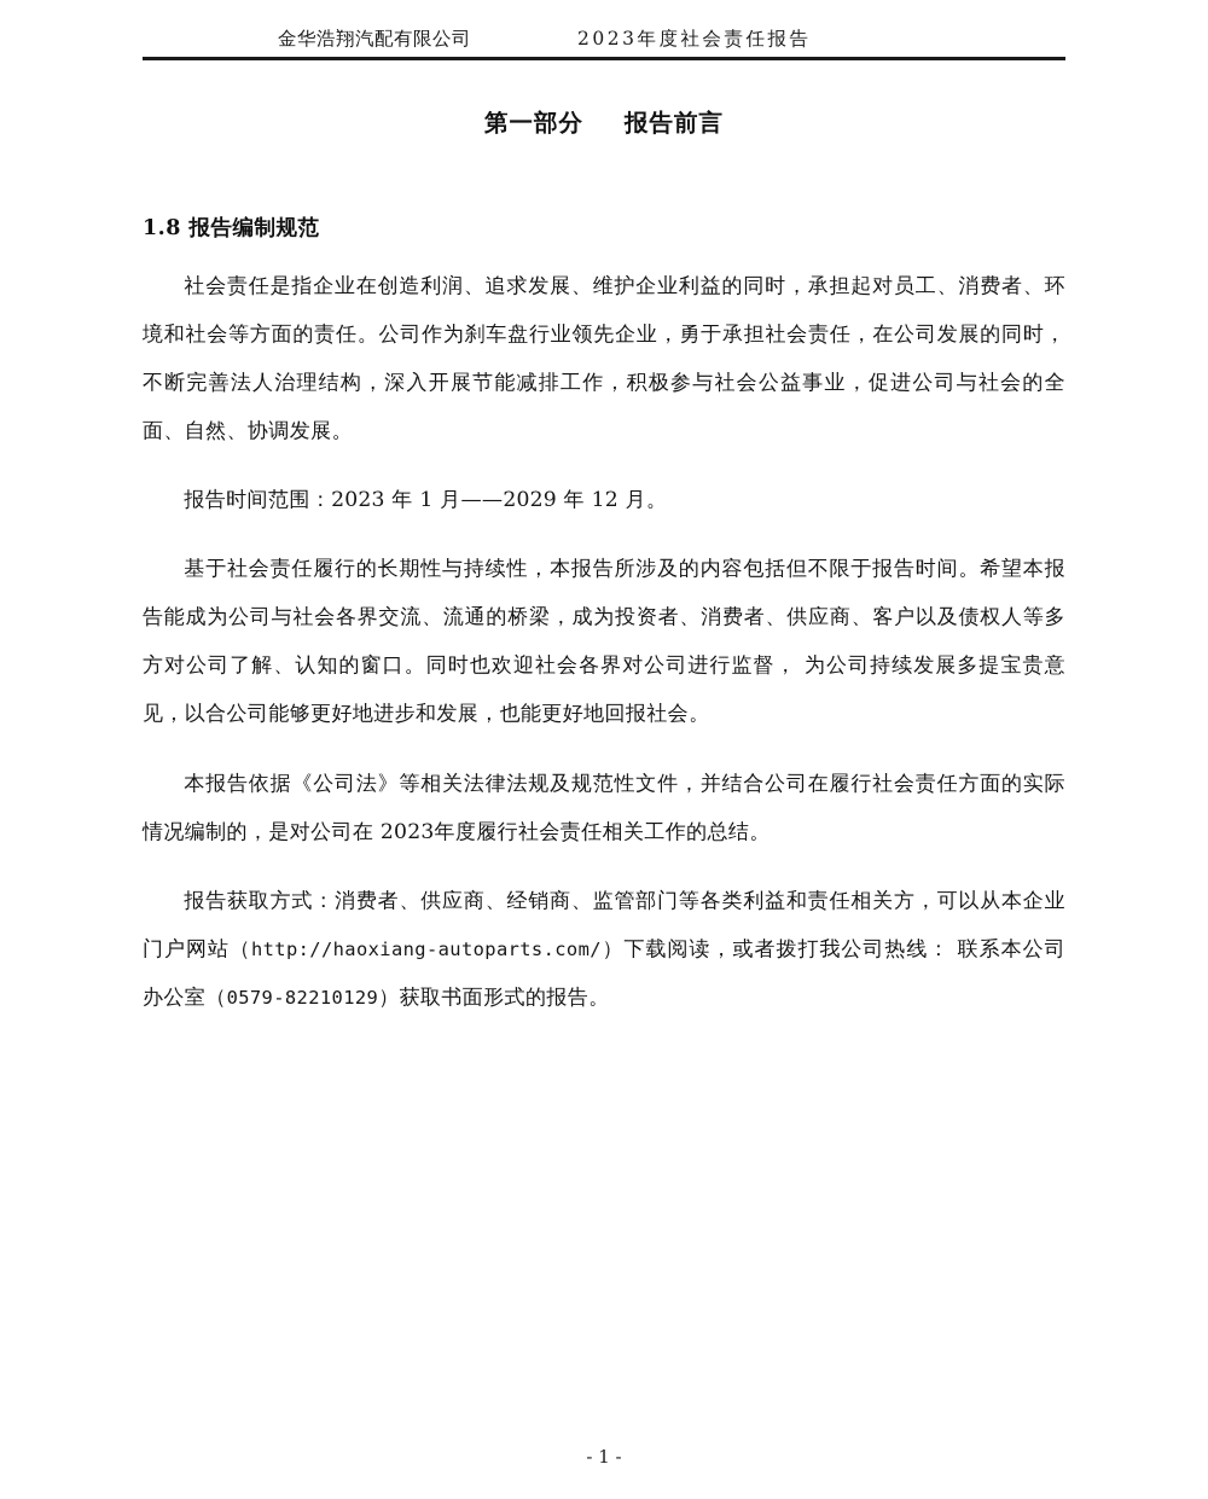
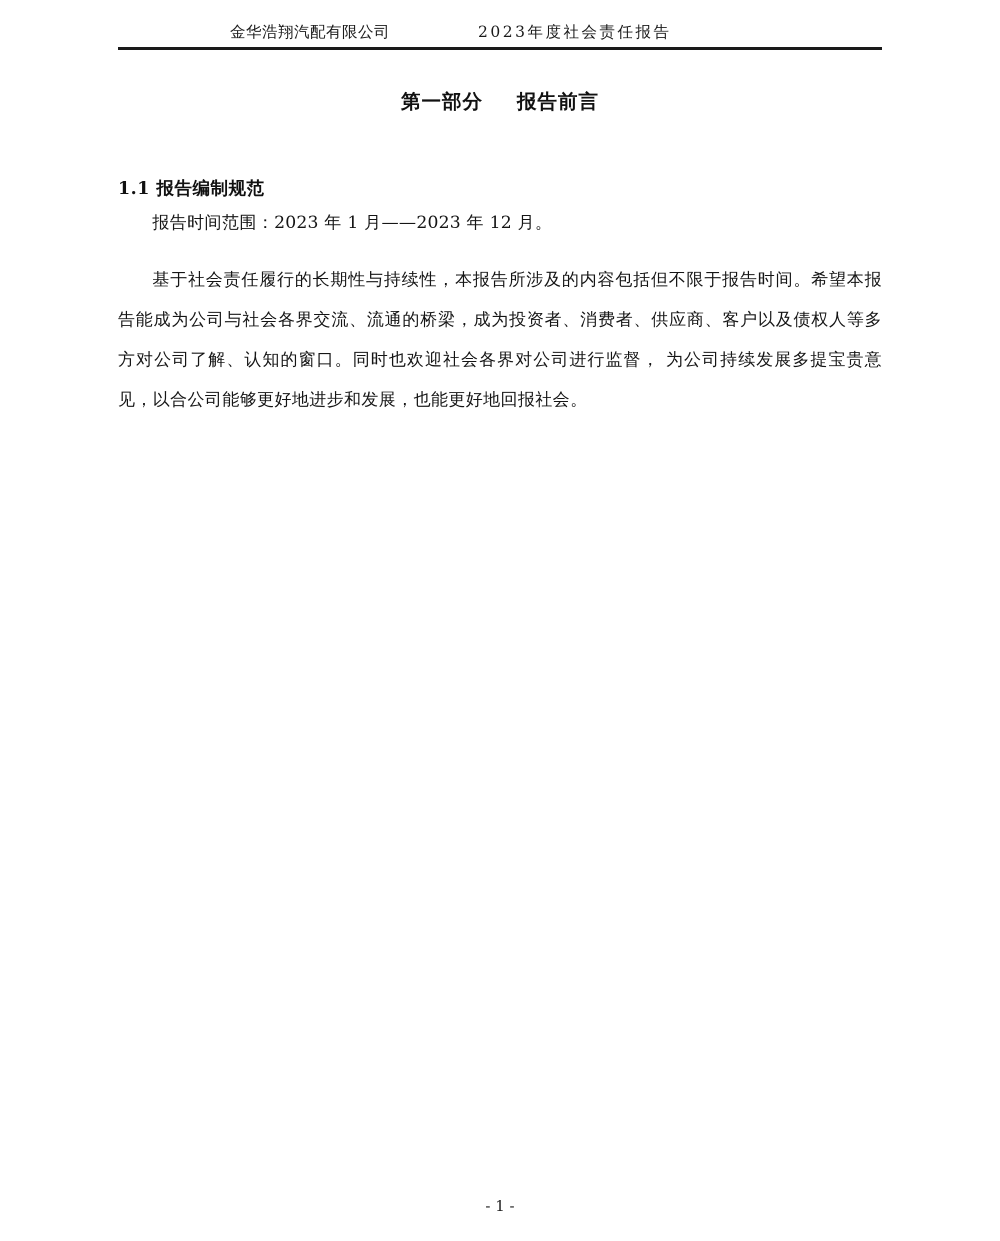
  金华浩翔汽配有限公司
  2023年度社会责任报告
  第一部分 报告前言
- 1.8 报告编制规范
+ 1.1 报告编制规范
- 社会责任是指企业在创造利润、追求发展、维护企业利益的同时，承担起对员工、消费者、环境和社会等方面的责任。公司作为刹车盘行业领先企业，勇于承担社会责任，在公司发展的同时，不断完善法人治理结构，深入开展节能减排工作，积极参与社会公益事业，促进公司与社会的全面、自然、协调发展。
- 报告时间范围：2023 年 1 月——2029 年 12 月。
+ 报告时间范围：2023 年 1 月——2023 年 12 月。
  基于社会责任履行的长期性与持续性，本报告所涉及的内容包括但不限于报告时间。希望本报告能成为公司与社会各界交流、流通的桥梁，成为投资者、消费者、供应商、客户以及债权人等多方对公司了解、认知的窗口。同时也欢迎社会各界对公司进行监督， 为公司持续发展多提宝贵意见，以合公司能够更好地进步和发展，也能更好地回报社会。
- 本报告依据《公司法》等相关法律法规及规范性文件，并结合公司在履行社会责任方面的实际情况编制的，是对公司在 2023年度履行社会责任相关工作的总结。
- 报告获取方式：消费者、供应商、经销商、监管部门等各类利益和责任相关方，可以从本企业门户网站（http://haoxiang-autoparts.com/）下载阅读，或者拨打我公司热线： 联系本公司办公室（0579-82210129）获取书面形式的报告。
  - 1 -
